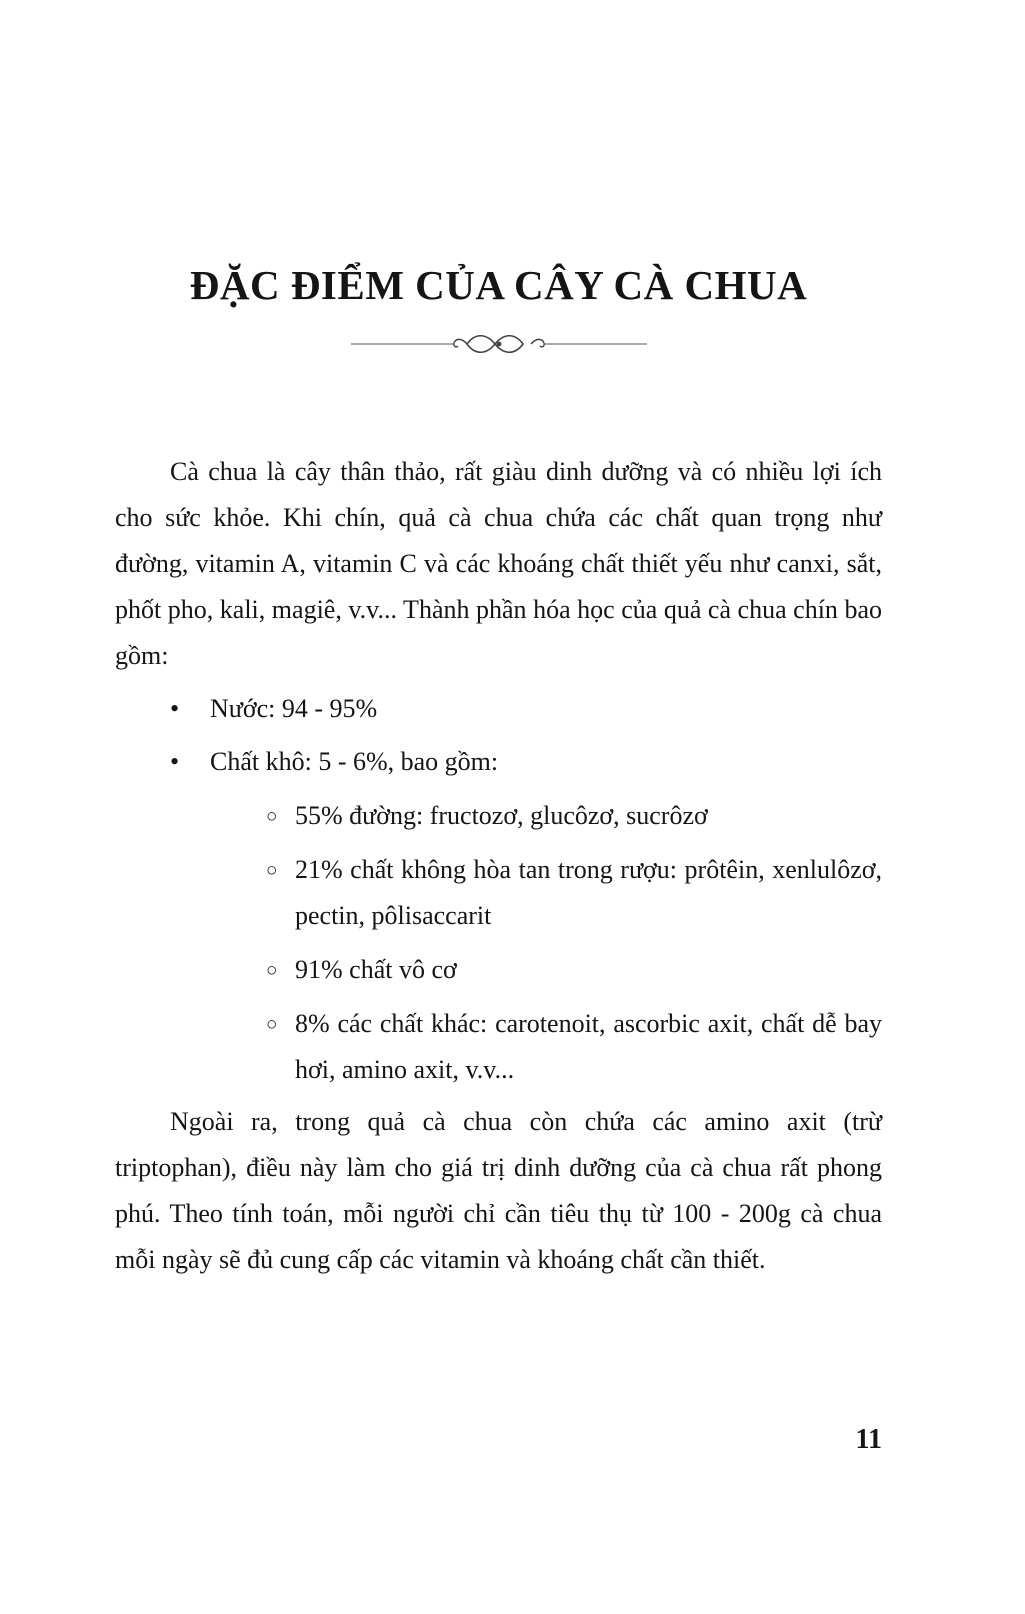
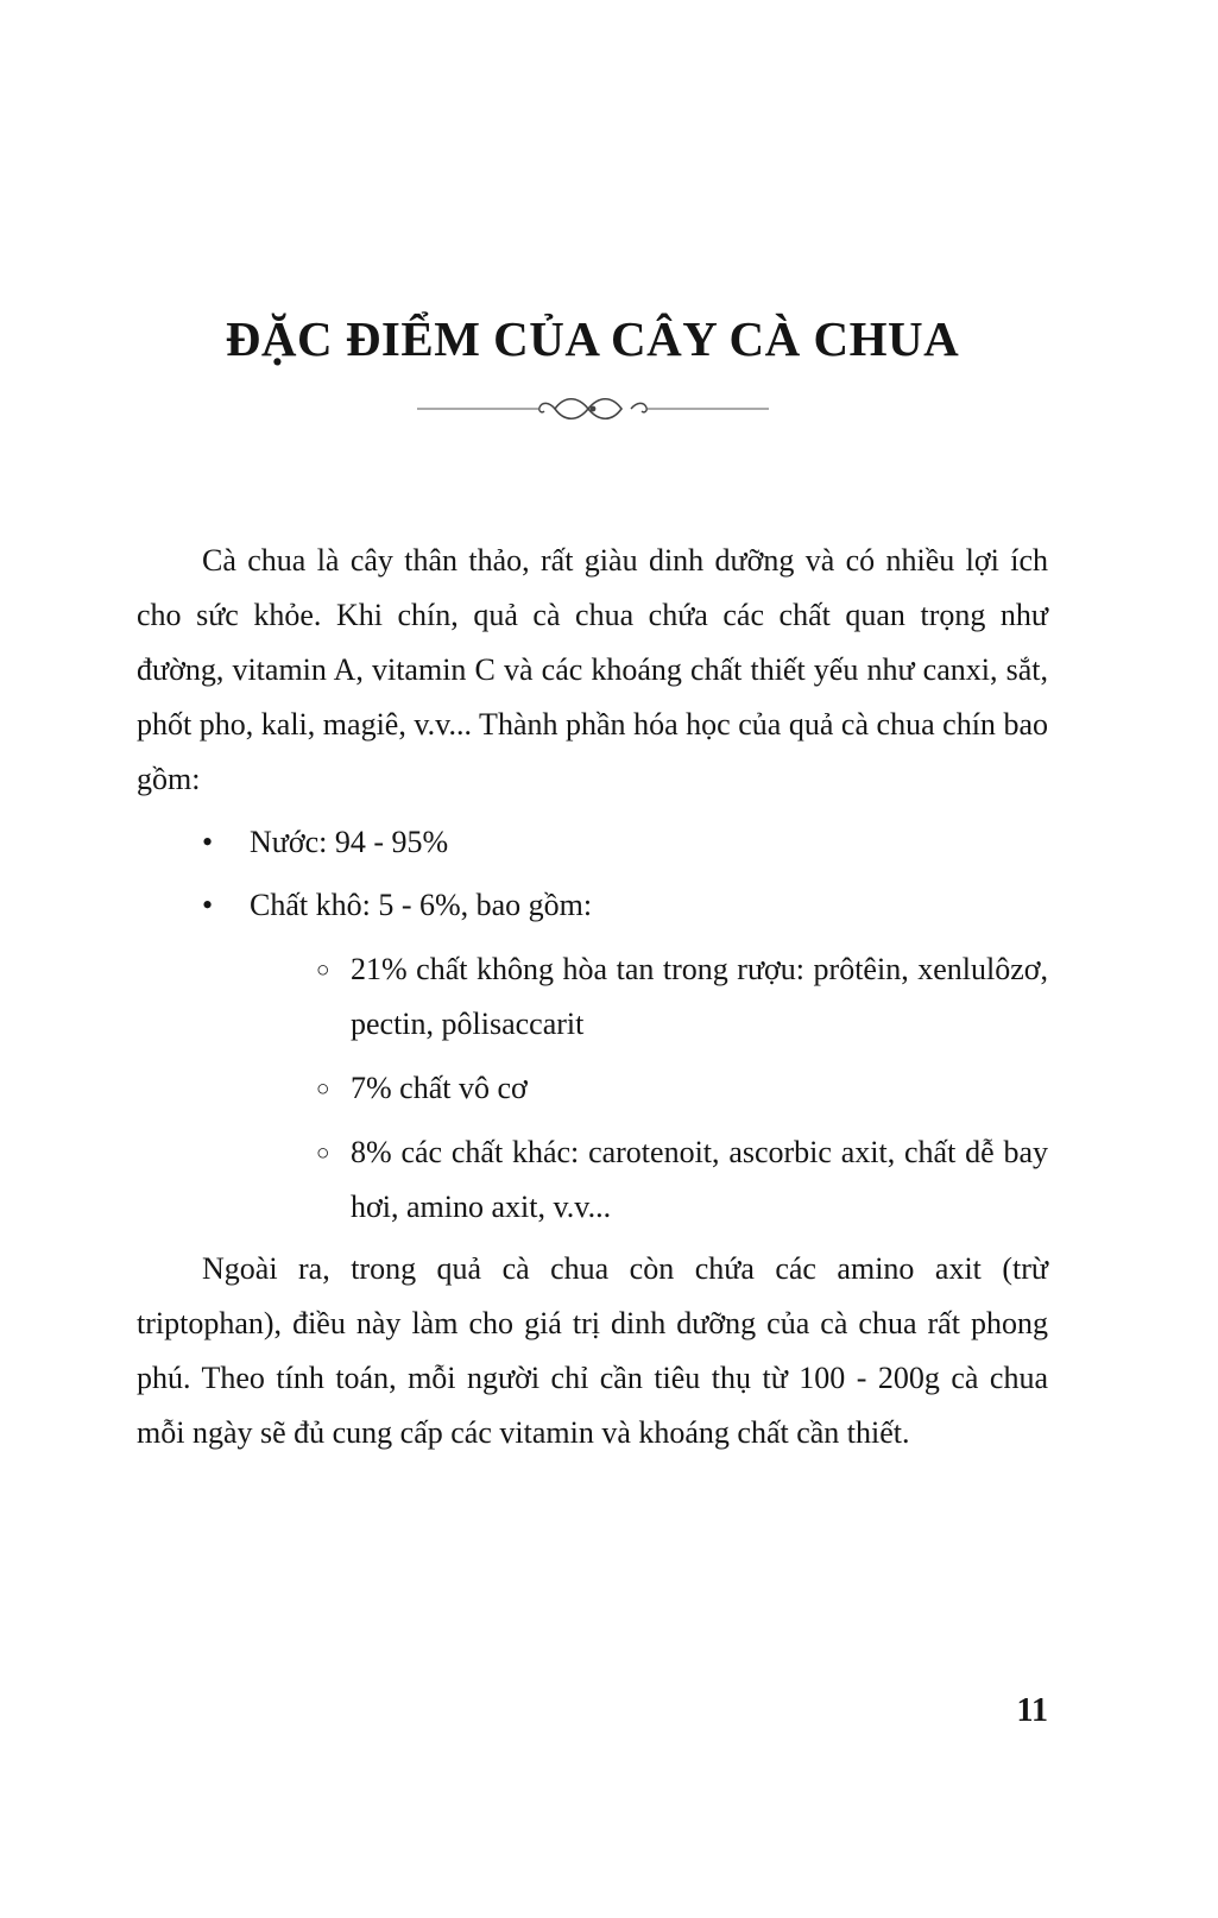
  ĐẶC ĐIỂM CỦA CÂY CÀ CHUA
  Cà chua là cây thân thảo, rất giàu dinh dưỡng và có nhiều lợi ích cho sức khỏe. Khi chín, quả cà chua chứa các chất quan trọng như đường, vitamin A, vitamin C và các khoáng chất thiết yếu như canxi, sắt, phốt pho, kali, magiê, v.v... Thành phần hóa học của quả cà chua chín bao gồm:
  Nước: 94 - 95%
  Chất khô: 5 - 6%, bao gồm:
- 55% đường: fructozơ, glucôzơ, sucrôzơ
  21% chất không hòa tan trong rượu: prôtêin, xenlulôzơ, pectin, pôlisaccarit
- 91% chất vô cơ
+ 7% chất vô cơ
  8% các chất khác: carotenoit, ascorbic axit, chất dễ bay hơi, amino axit, v.v...
  Ngoài ra, trong quả cà chua còn chứa các amino axit (trừ triptophan), điều này làm cho giá trị dinh dưỡng của cà chua rất phong phú. Theo tính toán, mỗi người chỉ cần tiêu thụ từ 100 - 200g cà chua mỗi ngày sẽ đủ cung cấp các vitamin và khoáng chất cần thiết.
  11
